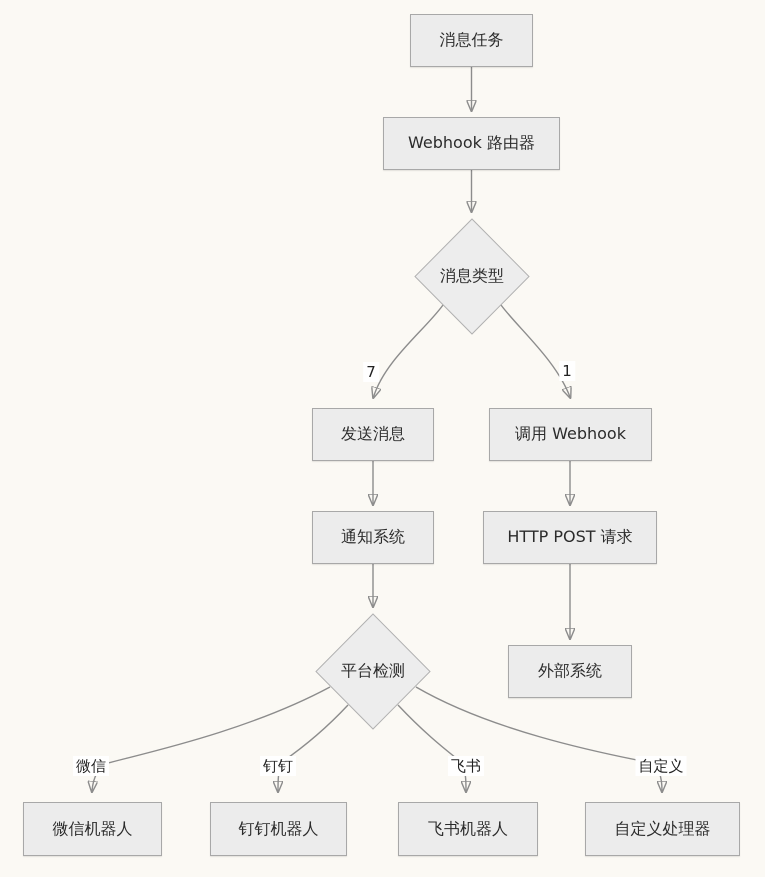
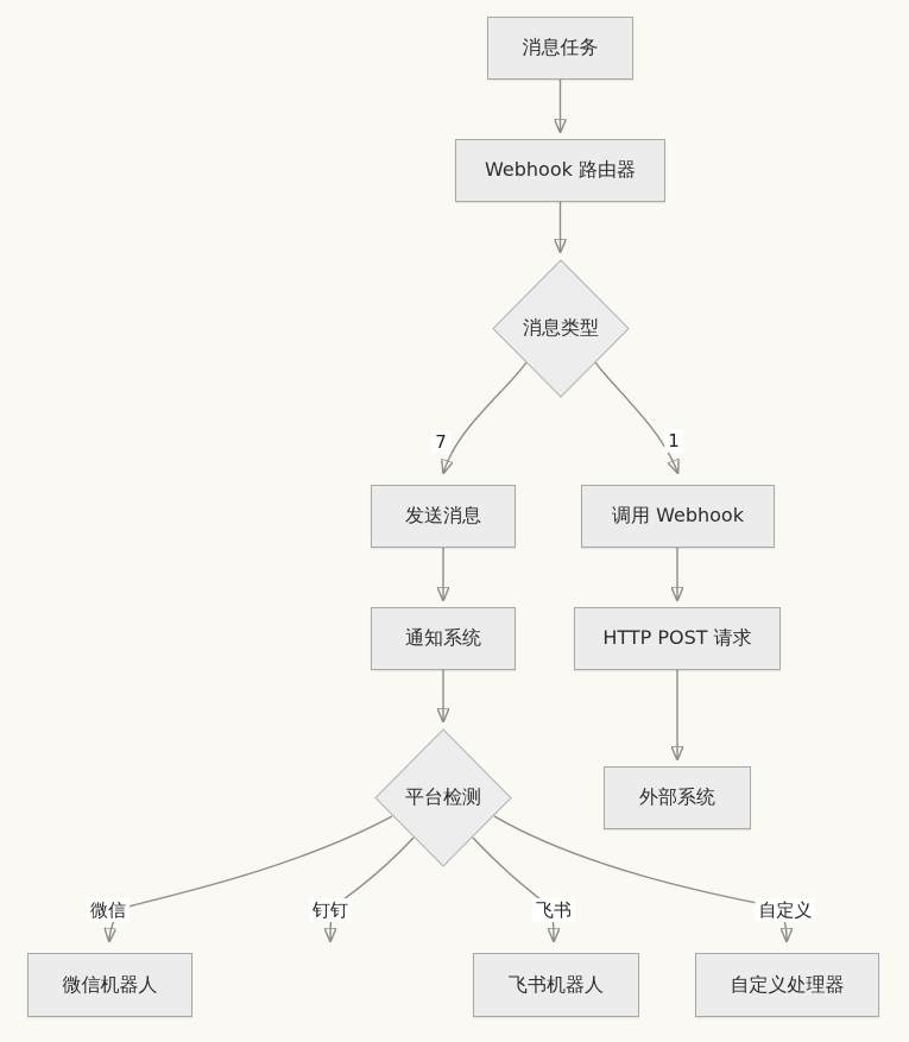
  消息任务
  Webhook 路由器
  发送消息
  调用 Webhook
  通知系统
  HTTP POST 请求
  外部系统
  微信机器人
- 钉钉机器人
  飞书机器人
  自定义处理器
  消息类型
  平台检测
  7
  1
  微信
  钉钉
  飞书
  自定义
